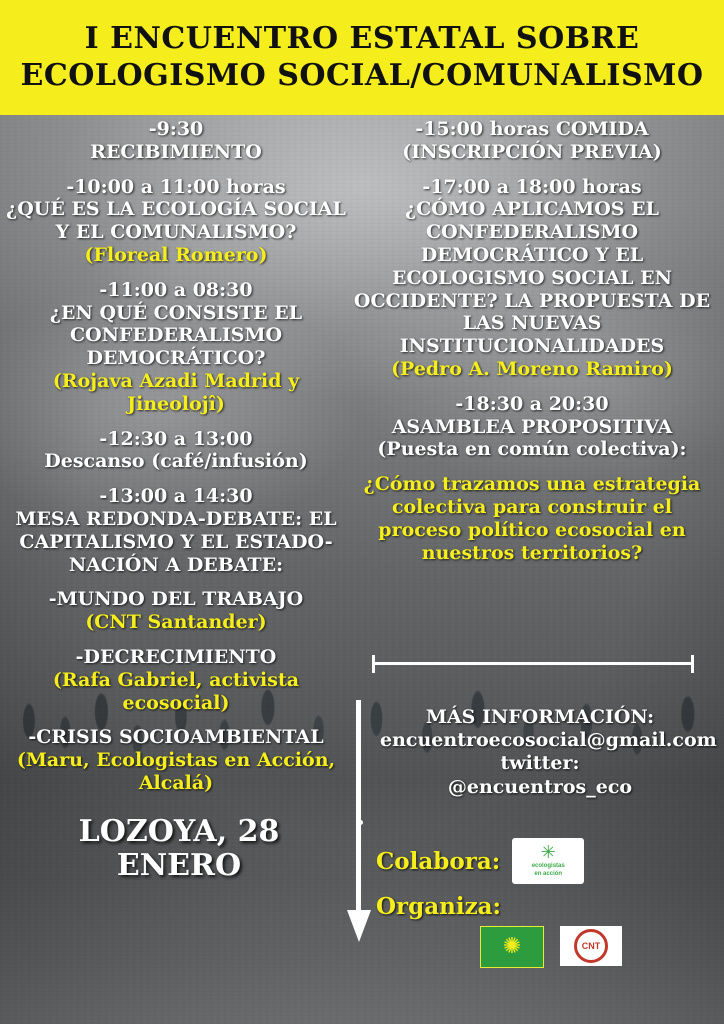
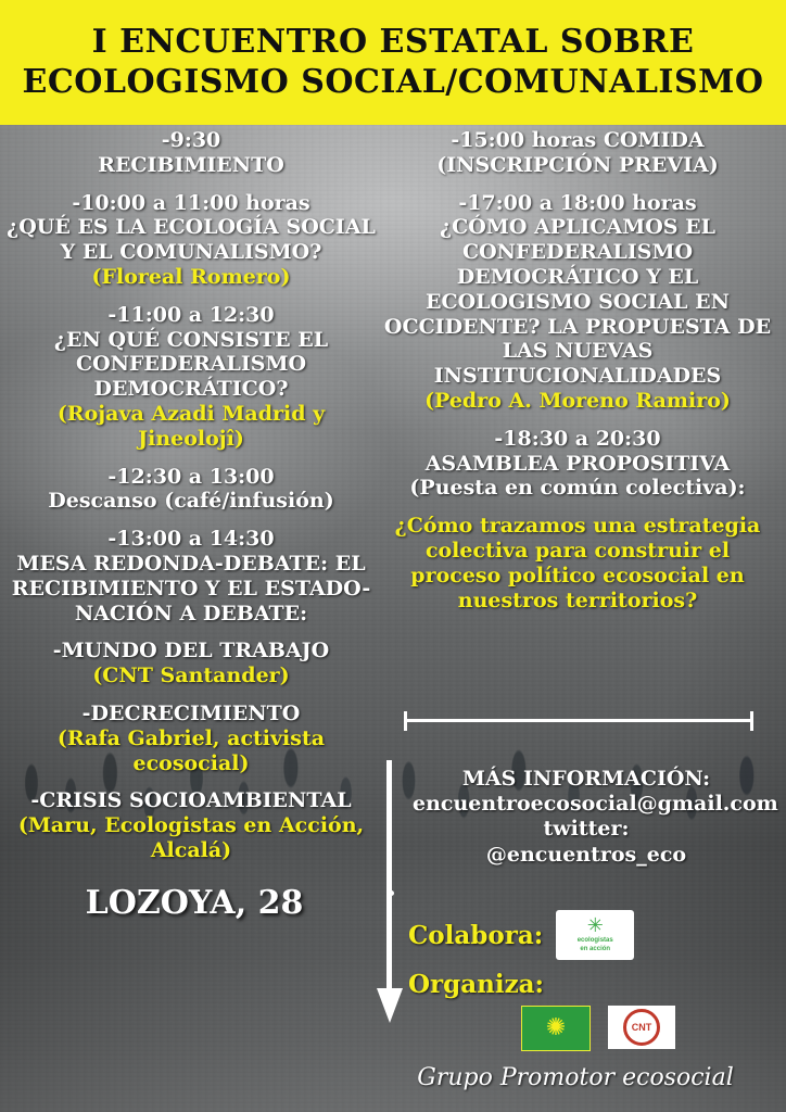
  I ENCUENTRO ESTATAL SOBRE
  ECOLOGISMO SOCIAL/COMUNALISMO
  -9:30
  RECIBIMIENTO
  -10:00 a 11:00 horas
  ¿QUÉ ES LA ECOLOGÍA SOCIAL Y EL COMUNALISMO?
  (Floreal Romero)
- -11:00 a 08:30
+ -11:00 a 12:30
  ¿EN QUÉ CONSISTE EL CONFEDERALISMO DEMOCRÁTICO?
  (Rojava Azadi Madrid y Jineolojî)
  -12:30 a 13:00
  Descanso (café/infusión)
  -13:00 a 14:30
- MESA REDONDA-DEBATE: EL CAPITALISMO Y EL ESTADO-NACIÓN A DEBATE:
+ MESA REDONDA-DEBATE: EL RECIBIMIENTO Y EL ESTADO-NACIÓN A DEBATE:
  -MUNDO DEL TRABAJO
  (CNT Santander)
  -DECRECIMIENTO
  (Rafa Gabriel, activista ecosocial)
  -CRISIS SOCIOAMBIENTAL
  (Maru, Ecologistas en Acción, Alcalá)
  -15:00 horas COMIDA
  (INSCRIPCIÓN PREVIA)
  -17:00 a 18:00 horas
  ¿CÓMO APLICAMOS EL CONFEDERALISMO DEMOCRÁTICO Y EL ECOLOGISMO SOCIAL EN OCCIDENTE? LA PROPUESTA DE LAS NUEVAS INSTITUCIONALIDADES
  (Pedro A. Moreno Ramiro)
  -18:30 a 20:30
  ASAMBLEA PROPOSITIVA
  (Puesta en común colectiva):
  ¿Cómo trazamos una estrategia colectiva para construir el proceso político ecosocial en nuestros territorios?
  LOZOYA, 28
- ENERO
  MÁS INFORMACIÓN:
  encuentroecosocial@gmail.com
  twitter:
  @encuentros_eco
  Colabora:
  ✳
  Organiza:
  ✺
  CNT
+ Grupo Promotor ecosocial
